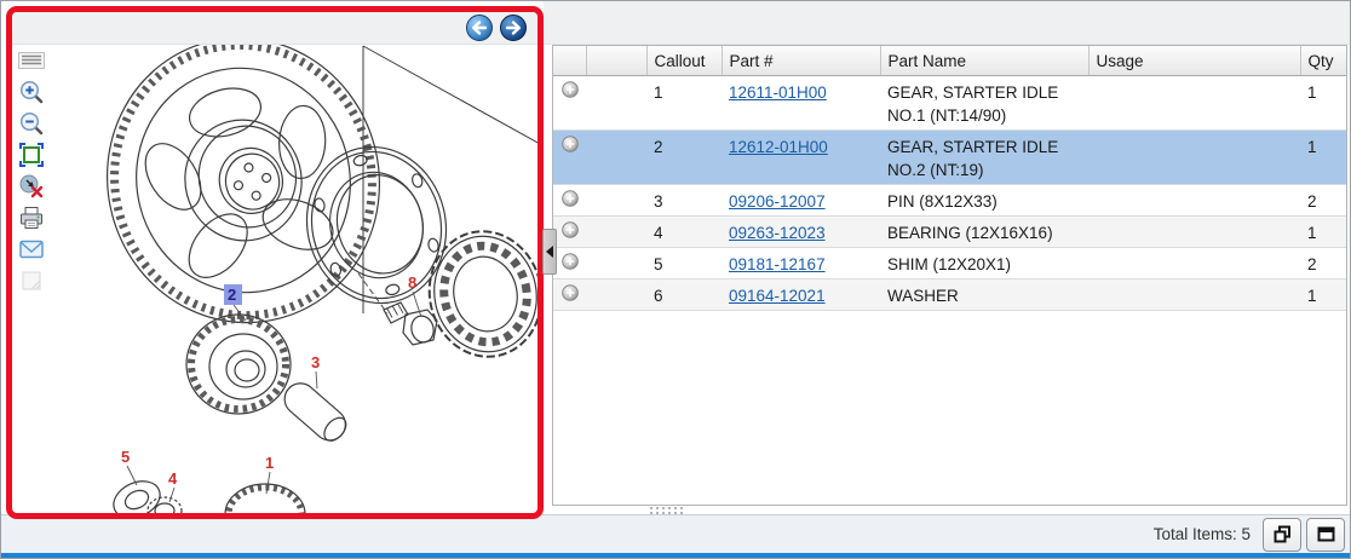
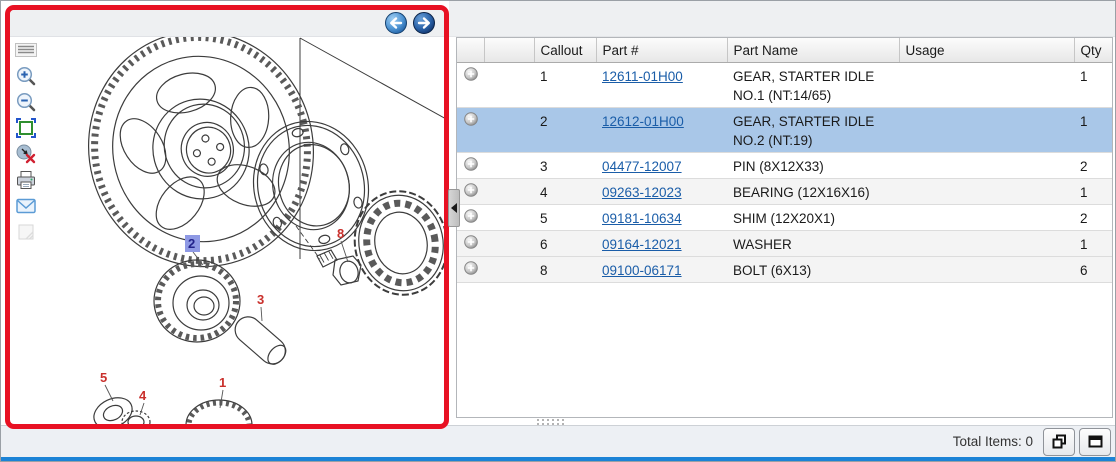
  2
  3
  8
  5
  4
  1
  		Callout	Part #	Part Name	Usage	Qty
- 		1	12611-01H00	GEAR, STARTER IDLE NO.1 (NT:14/90)		1
+ 		1	12611-01H00	GEAR, STARTER IDLE NO.1 (NT:14/65)		1
  		2	12612-01H00	GEAR, STARTER IDLE NO.2 (NT:19)		1
- 		3	09206-12007	PIN (8X12X33)		2
+ 		3	04477-12007	PIN (8X12X33)		2
  		4	09263-12023	BEARING (12X16X16)		1
- 		5	09181-12167	SHIM (12X20X1)		2
+ 		5	09181-10634	SHIM (12X20X1)		2
  		6	09164-12021	WASHER		1
+ 		8	09100-06171	BOLT (6X13)		6
- Total Items: 5
+ Total Items: 0
